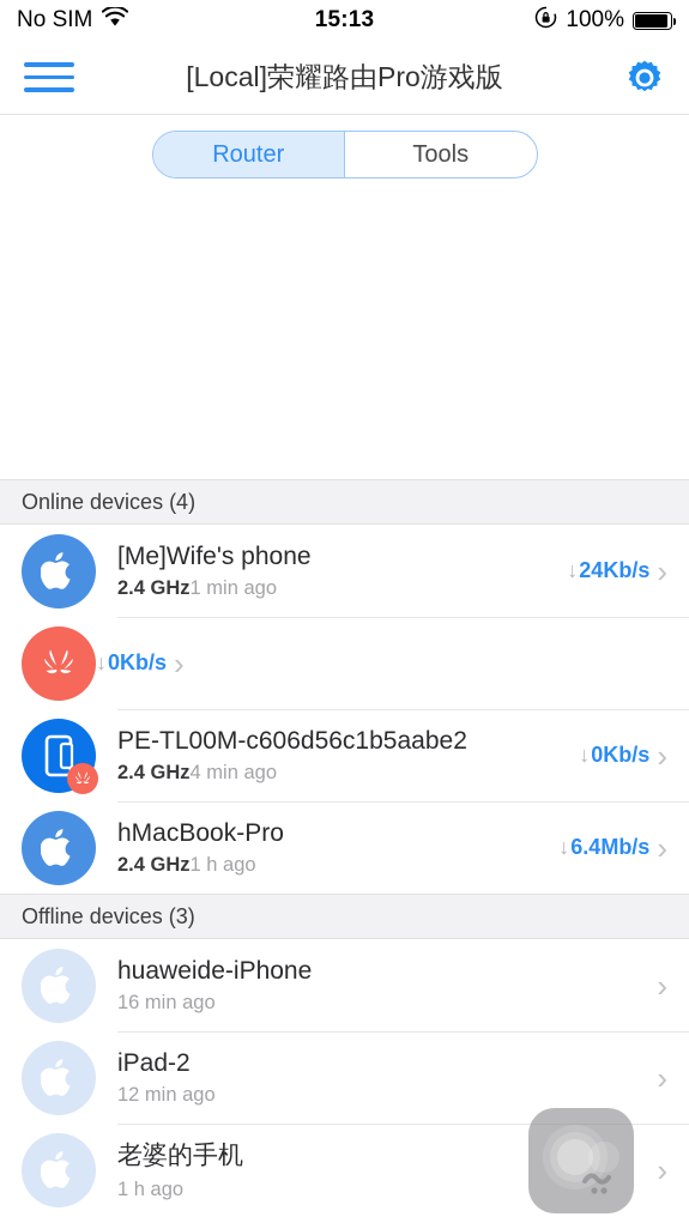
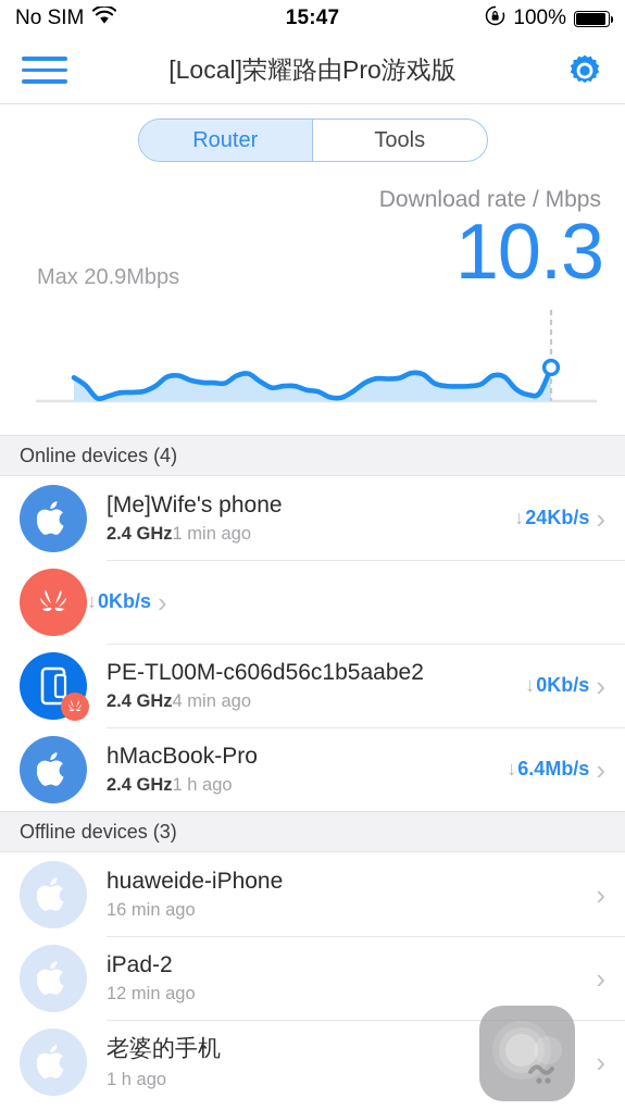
  No SIM
- 15:13
+ 15:47
  100%
  [Local]荣耀路由Pro游戏版
  Router
  Tools
+ Download rate / Mbps
+ 10.3
+ Max 20.9Mbps
  Online devices (4)
  [Me]Wife's phone
  2.4 GHz1 min ago
  ↓
  24Kb/s
  ›
  ↓
  0Kb/s
  ›
  PE-TL00M-c606d56c1b5aabe2
  2.4 GHz4 min ago
  ↓
  0Kb/s
  ›
  hMacBook-Pro
  2.4 GHz1 h ago
  ↓
  6.4Mb/s
  ›
  Offline devices (3)
  huaweide-iPhone
  16 min ago
  ›
  iPad-2
  12 min ago
  ›
  老婆的手机
  1 h ago
  ›
